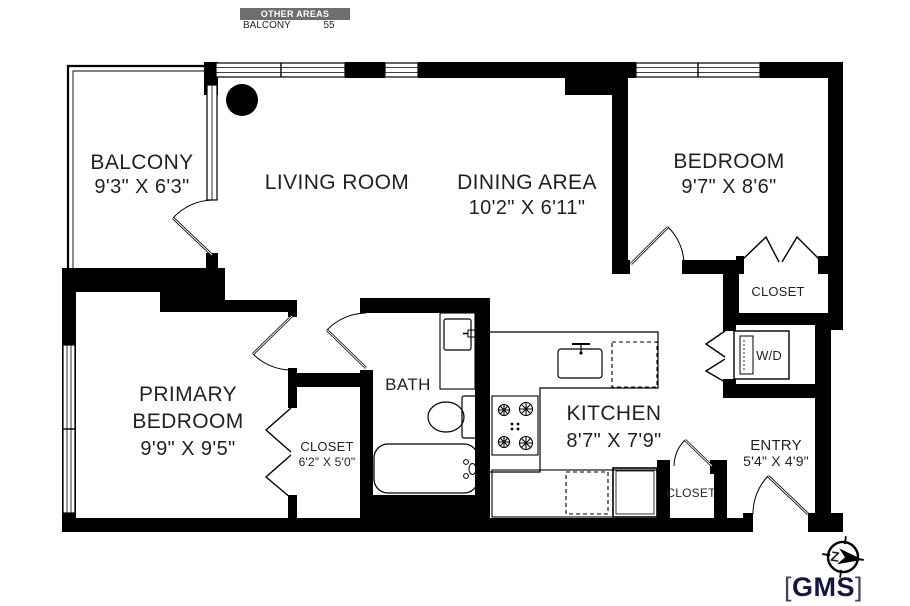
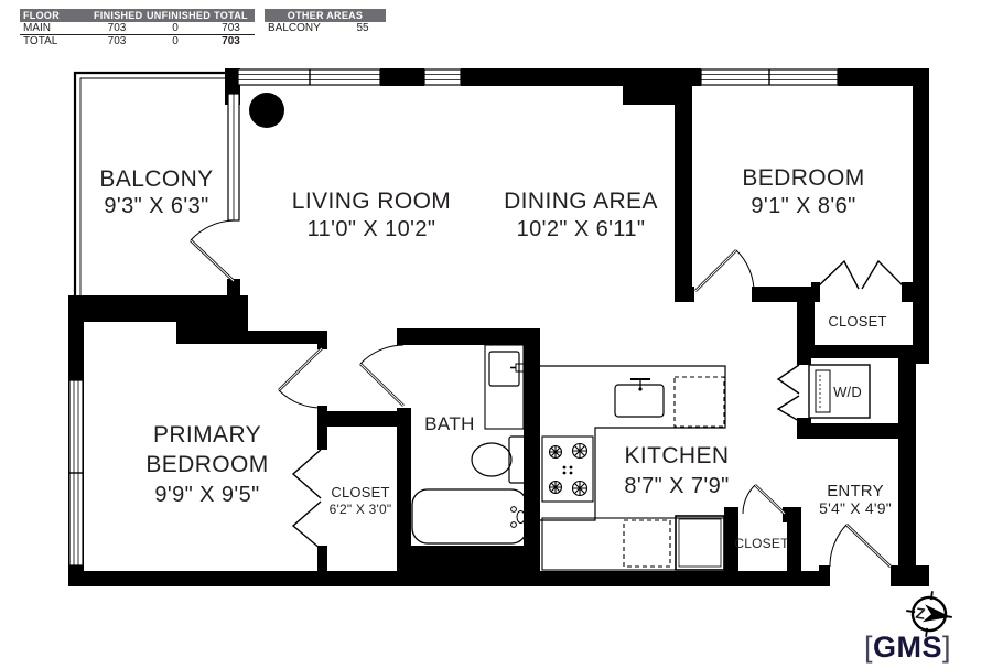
+ FLOOR	FINISHED	UNFINISHED	TOTAL
+ MAIN	703	0	703
+ TOTAL	703	0	703
  OTHER AREAS
  BALCONY	55
  BALCONY
  9'3" X 6'3"
  LIVING ROOM
+ 11'0" X 10'2"
  DINING AREA
  10'2" X 6'11"
  BEDROOM
- 9'7" X 8'6"
+ 9'1" X 8'6"
  CLOSET
  W/D
  PRIMARY
  BEDROOM
  9'9" X 9'5"
  CLOSET
- 6'2" X 5'0"
+ 6'2" X 3'0"
  BATH
  KITCHEN
  8'7" X 7'9"
  CLOSET
  ENTRY
  5'4" X 4'9"
  [GMS]
